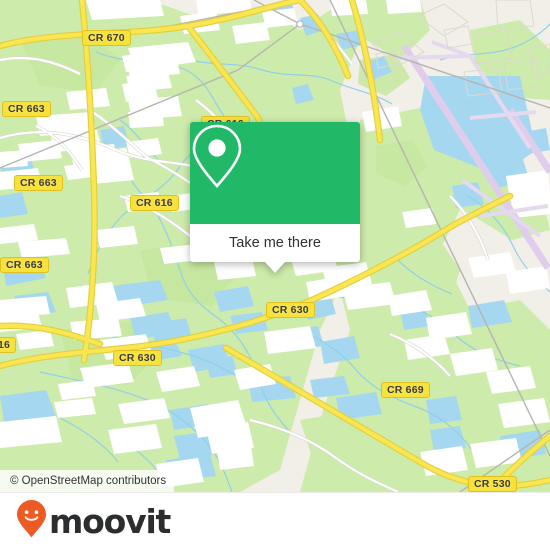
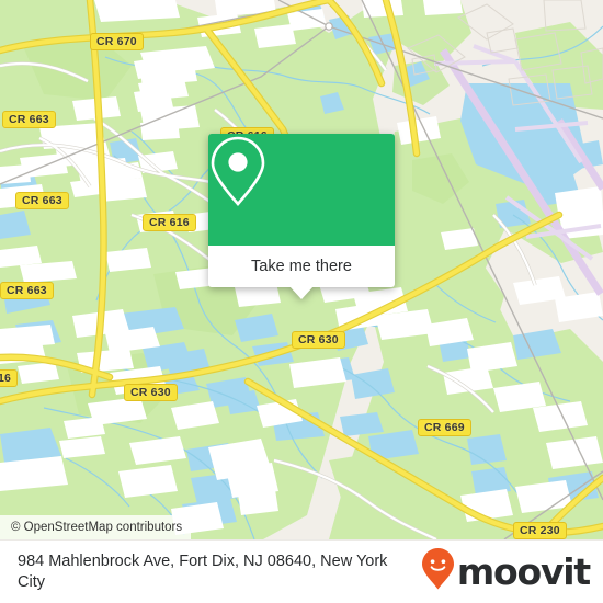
  CR 670
  CR 663
  CR 663
  CR 616
  CR 663
  CR 630
  16
  CR 630
  CR 669
- CR 530
+ CR 230
  Take me there
  © OpenStreetMap contributors
+ 984 Mahlenbrock Ave, Fort Dix, NJ 08640, New York City
  moovit
